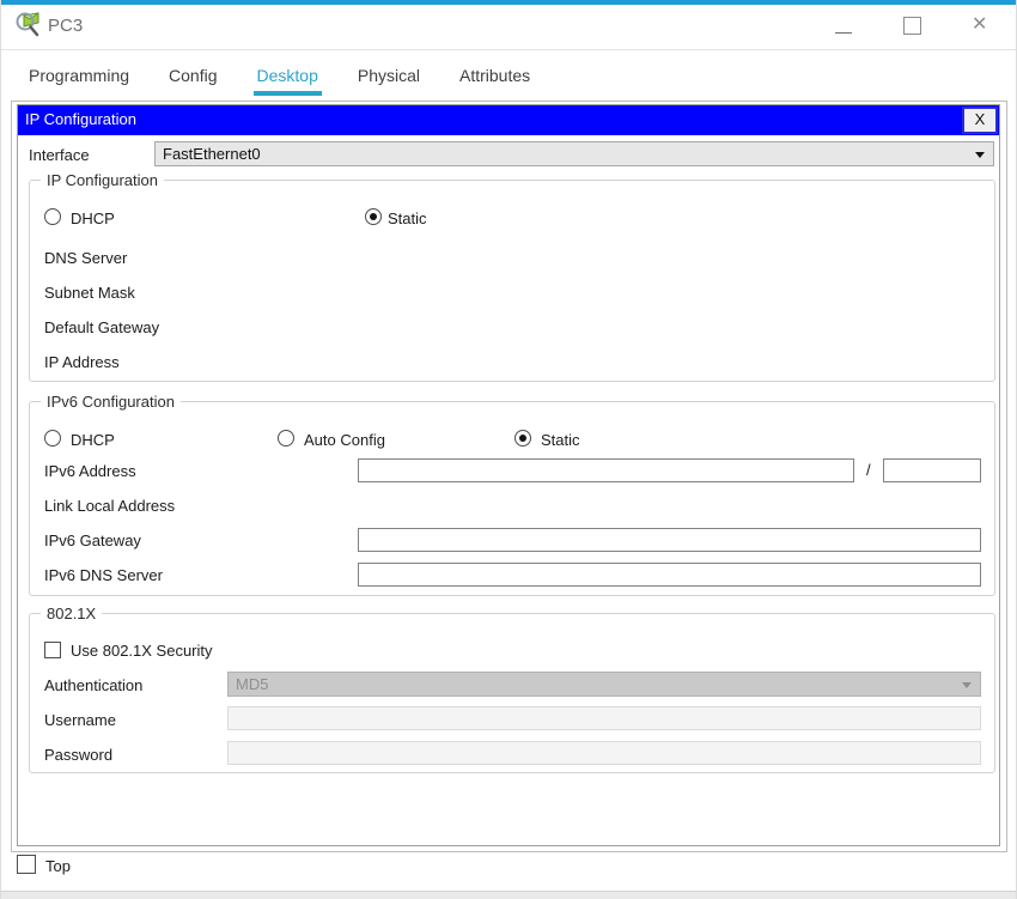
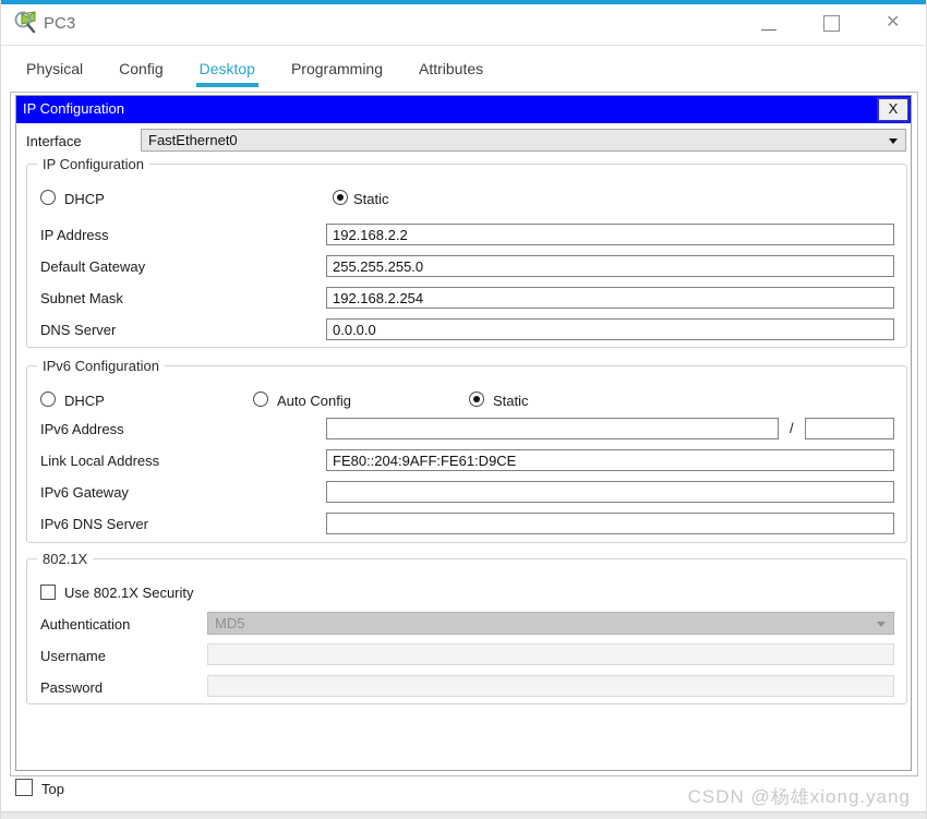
  PC3
  ✕
- Programming
+ Physical
  Config
  Desktop
- Physical
+ Programming
  Attributes
  IP Configuration
  X
  Interface
  FastEthernet0
  IP Configuration
  DHCP
  Static
- DNS Server
+ IP Address
+ 192.168.2.2
- Subnet Mask
+ Default Gateway
+ 255.255.255.0
- Default Gateway
+ Subnet Mask
+ 192.168.2.254
- IP Address
+ DNS Server
+ 0.0.0.0
  IPv6 Configuration
  DHCP
  Auto Config
  Static
  IPv6 Address
  /
  Link Local Address
+ FE80::204:9AFF:FE61:D9CE
  IPv6 Gateway
  IPv6 DNS Server
  802.1X
  Use 802.1X Security
  Authentication
  MD5
  Username
  Password
  Top
+ CSDN @杨雄xiong.yang
